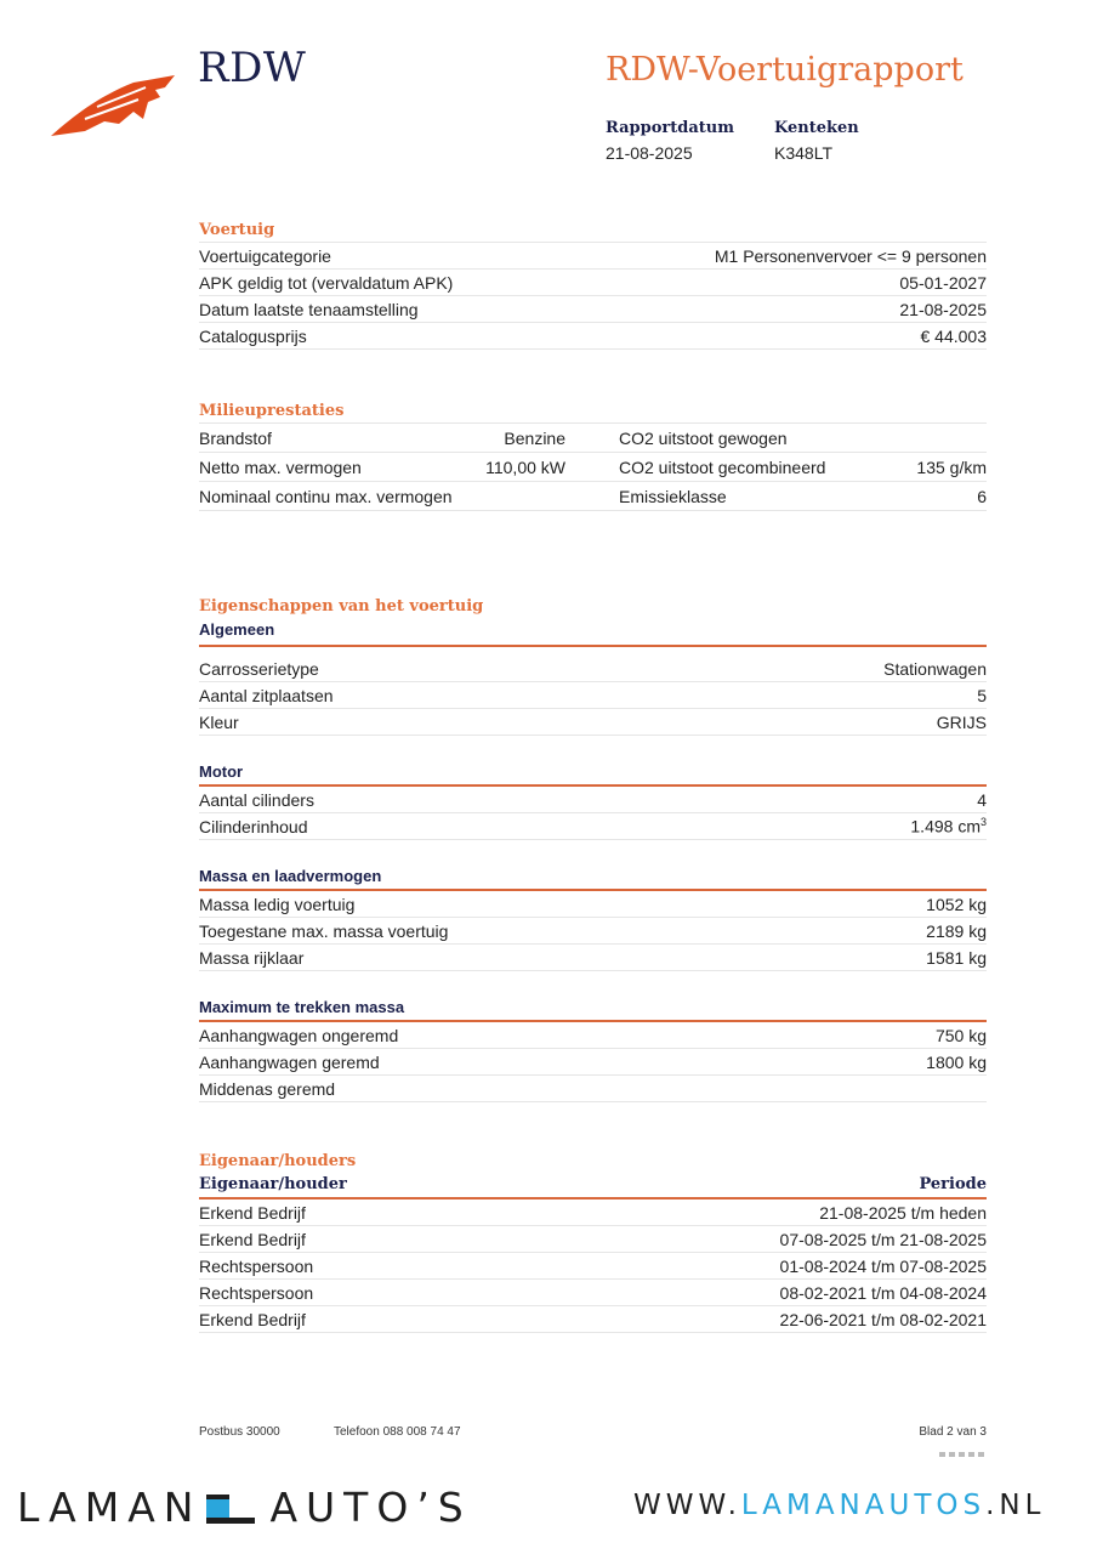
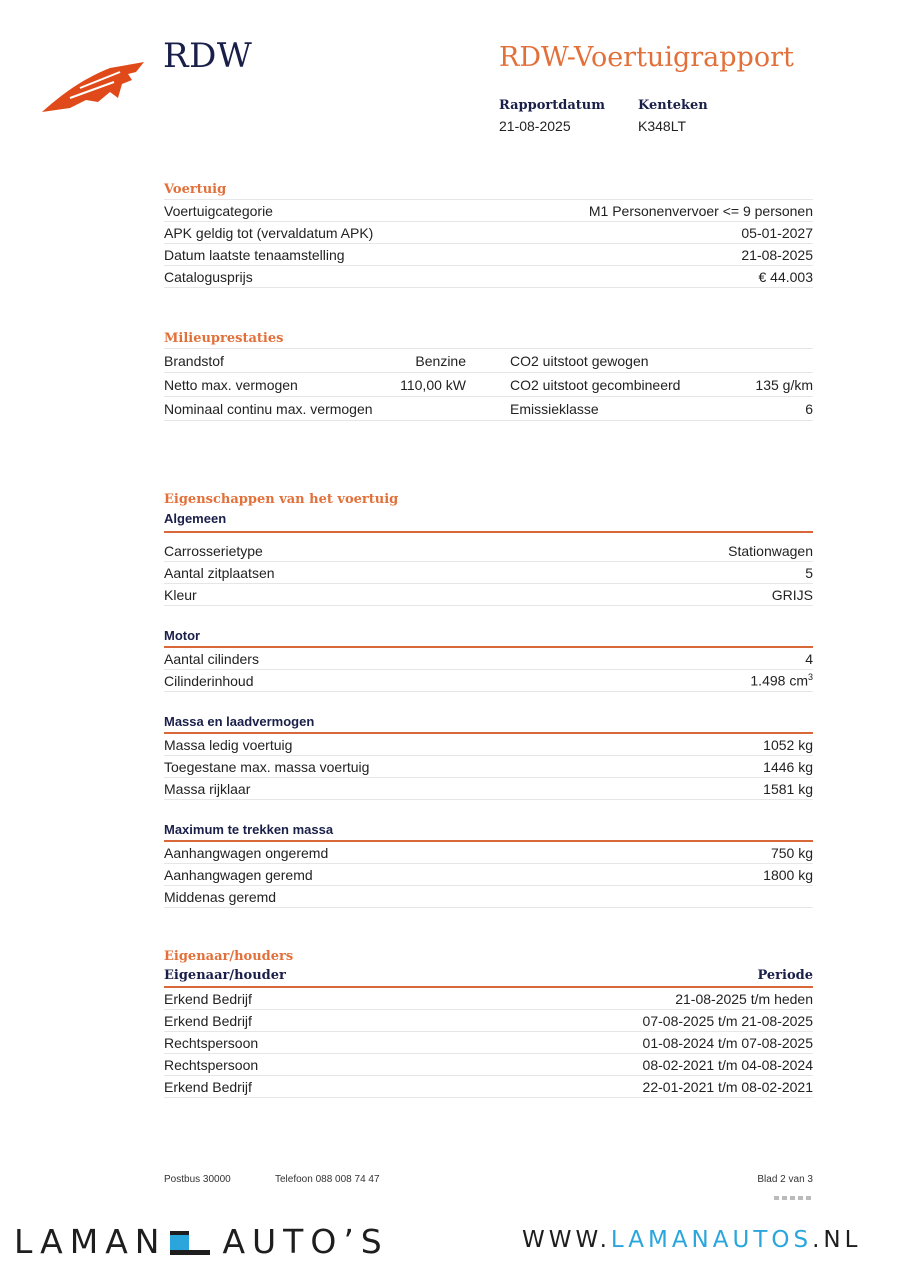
  RDW
  RDW-Voertuigrapport
  Rapportdatum
  21-08-2025
  Kenteken
  K348LT
  Voertuig
  Voertuigcategorie
  M1 Personenvervoer <= 9 personen
  APK geldig tot (vervaldatum APK)
  05-01-2027
  Datum laatste tenaamstelling
  21-08-2025
  Catalogusprijs
  € 44.003
  Milieuprestaties
  Brandstof
  Benzine
  CO2 uitstoot gewogen
  Netto max. vermogen
  110,00 kW
  CO2 uitstoot gecombineerd
  135 g/km
  Nominaal continu max. vermogen
  Emissieklasse
  6
  Eigenschappen van het voertuig
  Algemeen
  Carrosserietype
  Stationwagen
  Aantal zitplaatsen
  5
  Kleur
  GRIJS
  Motor
  Aantal cilinders
  4
  Cilinderinhoud
  1.498 cm3
  Massa en laadvermogen
  Massa ledig voertuig
  1052 kg
  Toegestane max. massa voertuig
- 2189 kg
+ 1446 kg
  Massa rijklaar
  1581 kg
  Maximum te trekken massa
  Aanhangwagen ongeremd
  750 kg
  Aanhangwagen geremd
  1800 kg
  Middenas geremd
  Eigenaar/houders
  Eigenaar/houder
  Periode
  Erkend Bedrijf
  21-08-2025 t/m heden
  Erkend Bedrijf
  07-08-2025 t/m 21-08-2025
  Rechtspersoon
  01-08-2024 t/m 07-08-2025
  Rechtspersoon
  08-02-2021 t/m 04-08-2024
  Erkend Bedrijf
- 22-06-2021 t/m 08-02-2021
+ 22-01-2021 t/m 08-02-2021
  Postbus 30000
  Telefoon 088 008 74 47
  Blad 2 van 3
  LAMAN AUTO’S
  WWW.LAMANAUTOS.NL
